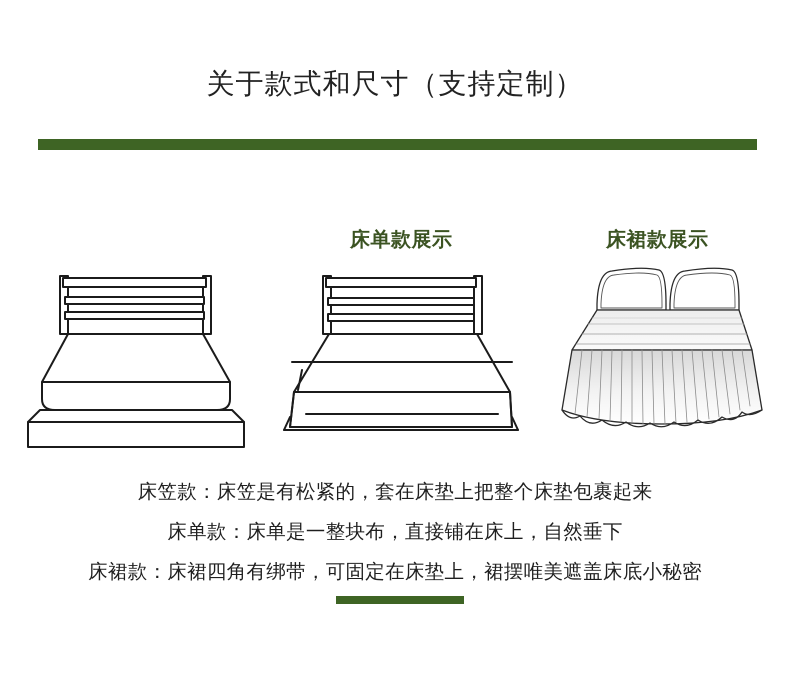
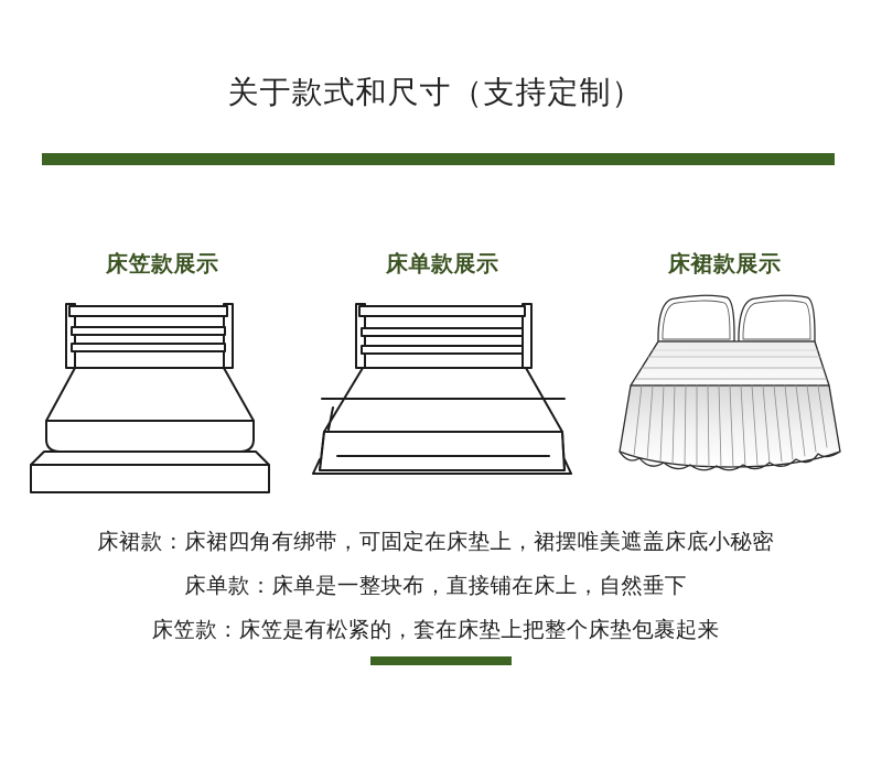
  关于款式和尺寸（支持定制）
+ 床笠款展示
  床单款展示
  床裙款展示
- 床笠款：床笠是有松紧的，套在床垫上把整个床垫包裹起来
+ 床裙款：床裙四角有绑带，可固定在床垫上，裙摆唯美遮盖床底小秘密
  床单款：床单是一整块布，直接铺在床上，自然垂下
- 床裙款：床裙四角有绑带，可固定在床垫上，裙摆唯美遮盖床底小秘密
+ 床笠款：床笠是有松紧的，套在床垫上把整个床垫包裹起来
